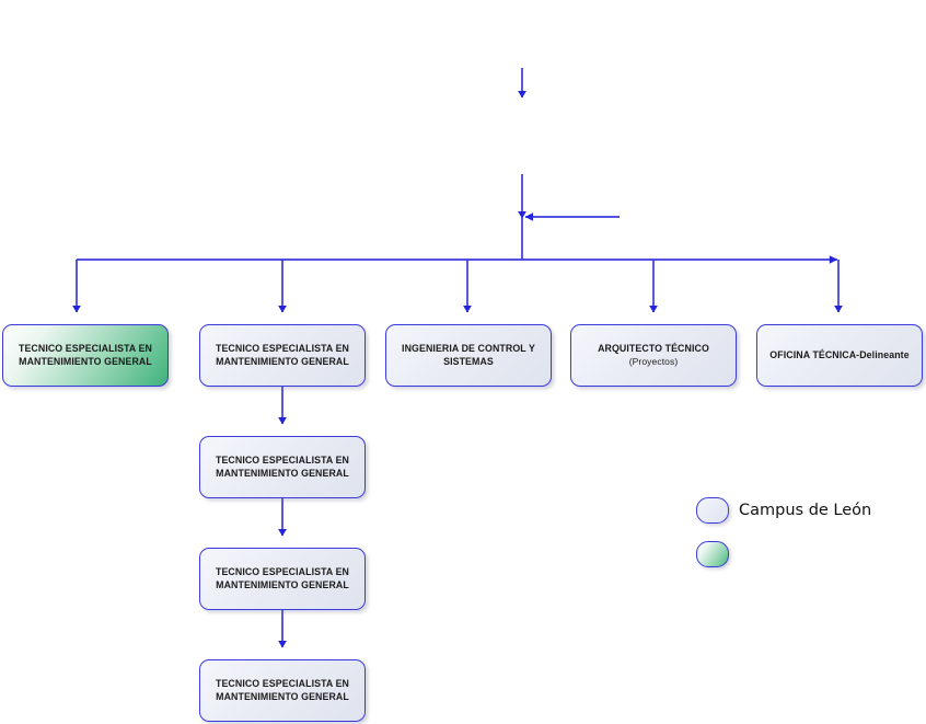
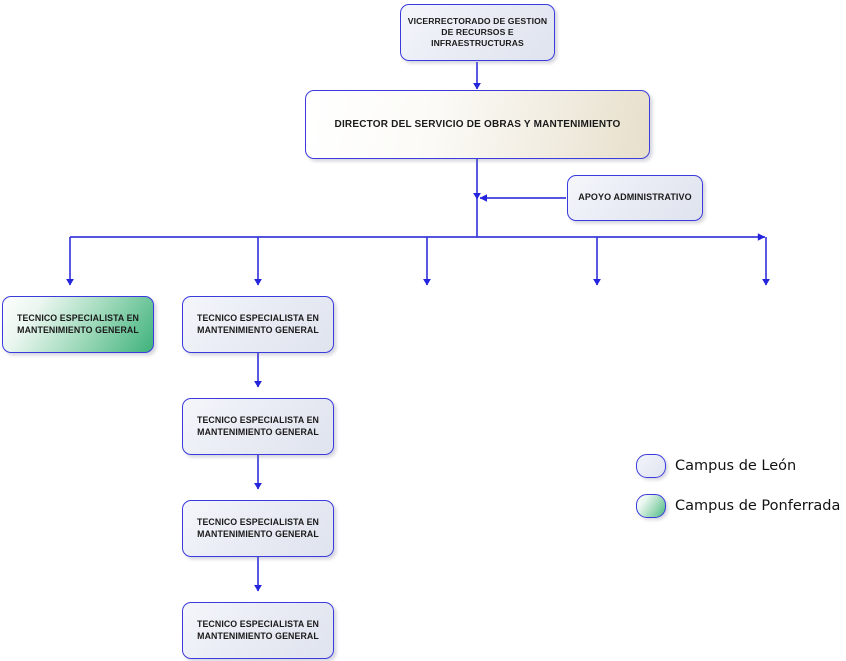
+ VICERRECTORADO DE GESTION DE RECURSOS E INFRAESTRUCTURAS
+ DIRECTOR DEL SERVICIO DE OBRAS Y MANTENIMIENTO
+ APOYO ADMINISTRATIVO
  TECNICO ESPECIALISTA EN MANTENIMIENTO GENERAL
  TECNICO ESPECIALISTA EN MANTENIMIENTO GENERAL
- INGENIERIA DE CONTROL Y SISTEMAS
- ARQUITECTO TÉCNICO
- (Proyectos)
- OFICINA TÉCNICA-Delineante
  TECNICO ESPECIALISTA EN MANTENIMIENTO GENERAL
  TECNICO ESPECIALISTA EN MANTENIMIENTO GENERAL
  TECNICO ESPECIALISTA EN MANTENIMIENTO GENERAL
  Campus de León
+ Campus de Ponferrada
